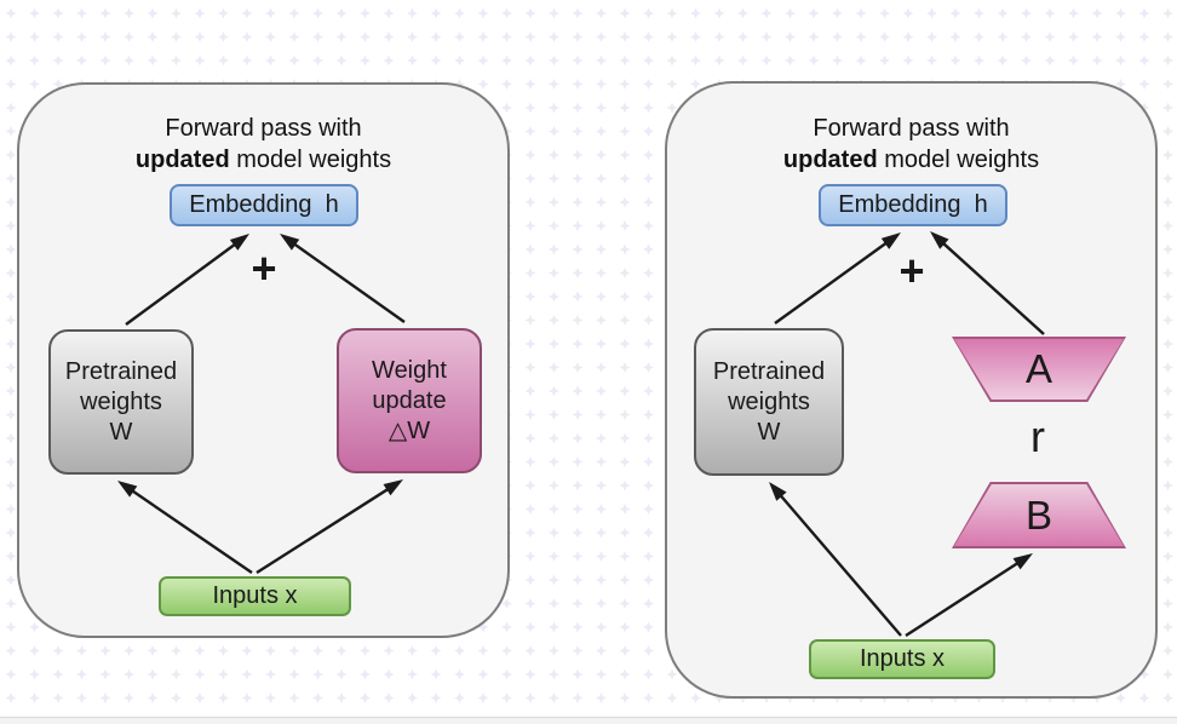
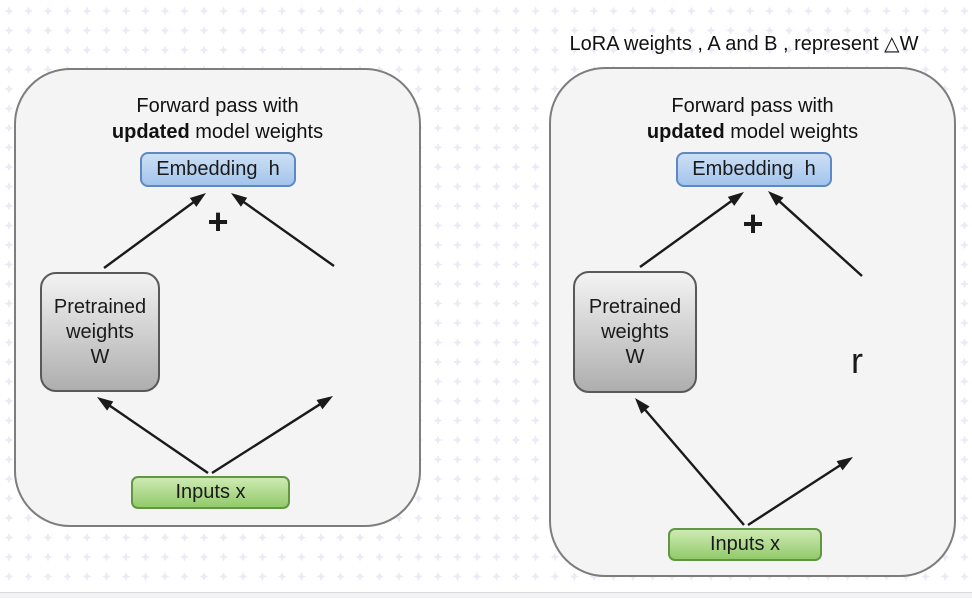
  Forward pass with
  updated model weights
  Embedding h
  +
  Pretrained
  weights
  W
- Weight
- update
- △W
  Inputs x
+ LoRA weights , A and B , represent △W
  Forward pass with
  updated model weights
  Embedding h
  +
  Pretrained
  weights
  W
- A
  r
- B
  Inputs x
